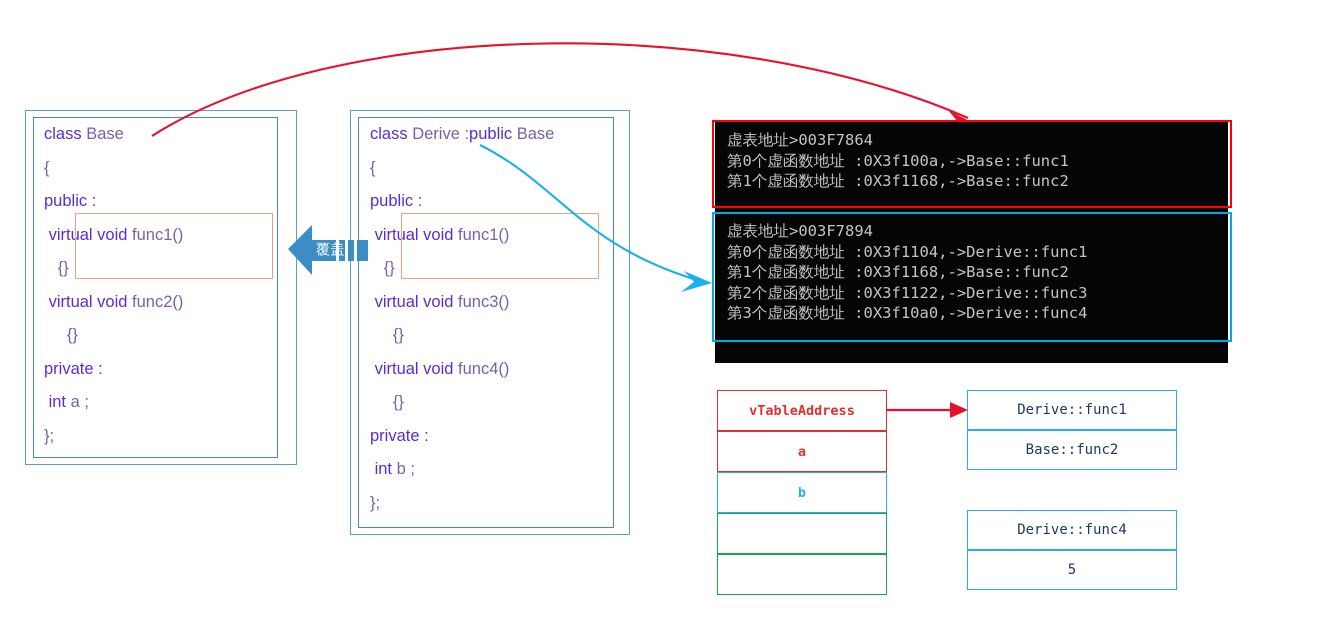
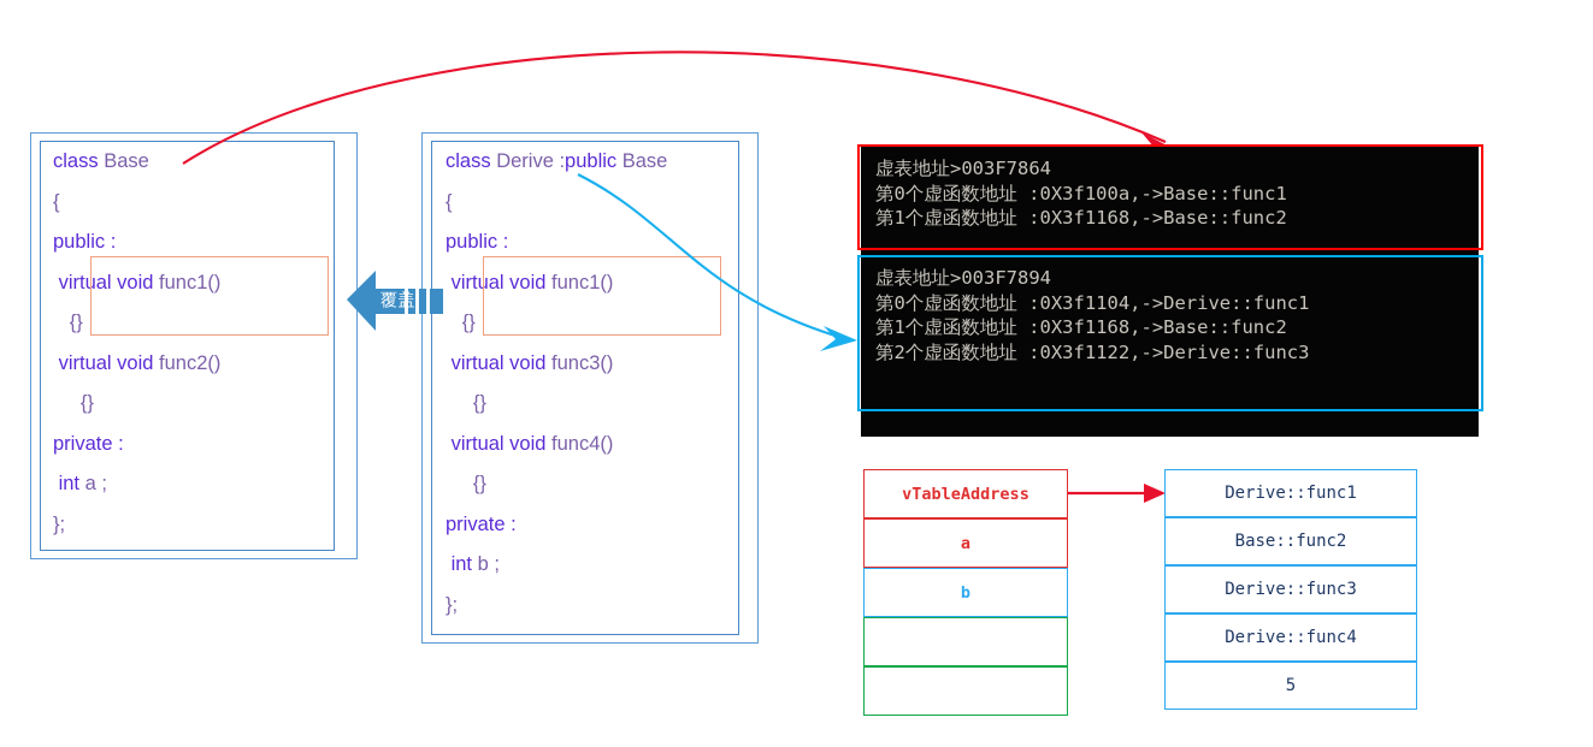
  class Base
  {
  public :
  virtual void func1()
  {}
  virtual void func2()
  {}
  private :
  int a ;
  };
  class Derive :public Base
  {
  public :
  virtual void func1()
  {}
  virtual void func3()
  {}
  virtual void func4()
  {}
  private :
  int b ;
  };
  虚表地址>003F7864
  第0个虚函数地址 :0X3f100a,->Base::func1
  第1个虚函数地址 :0X3f1168,->Base::func2
  虚表地址>003F7894
  第0个虚函数地址 :0X3f1104,->Derive::func1
  第1个虚函数地址 :0X3f1168,->Base::func2
  第2个虚函数地址 :0X3f1122,->Derive::func3
- 第3个虚函数地址 :0X3f10a0,->Derive::func4
  vTableAddress
  a
  b
  Derive::func1
  Base::func2
+ Derive::func3
  Derive::func4
  5
  覆盖
